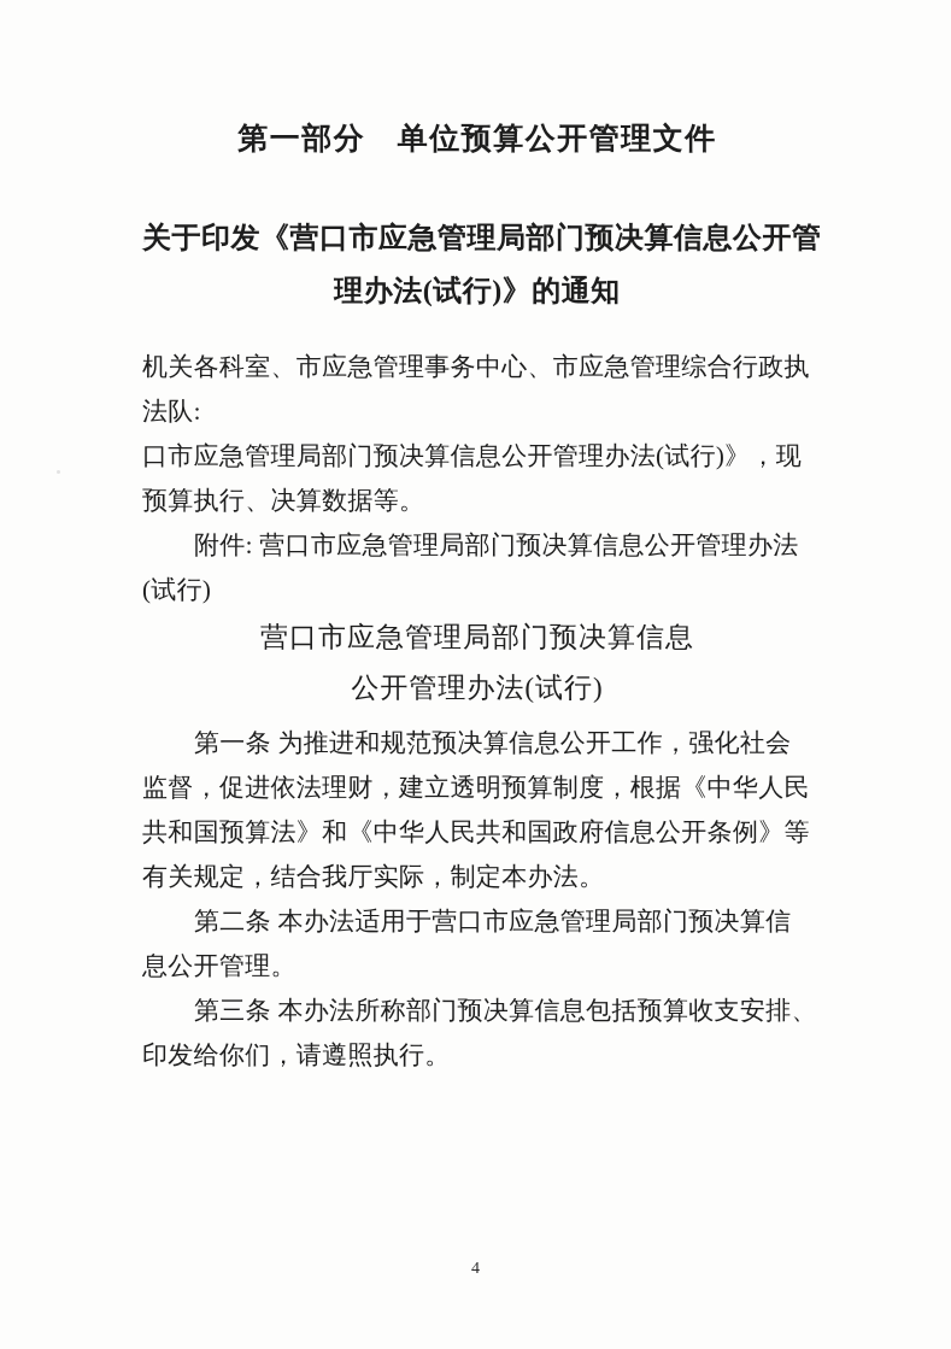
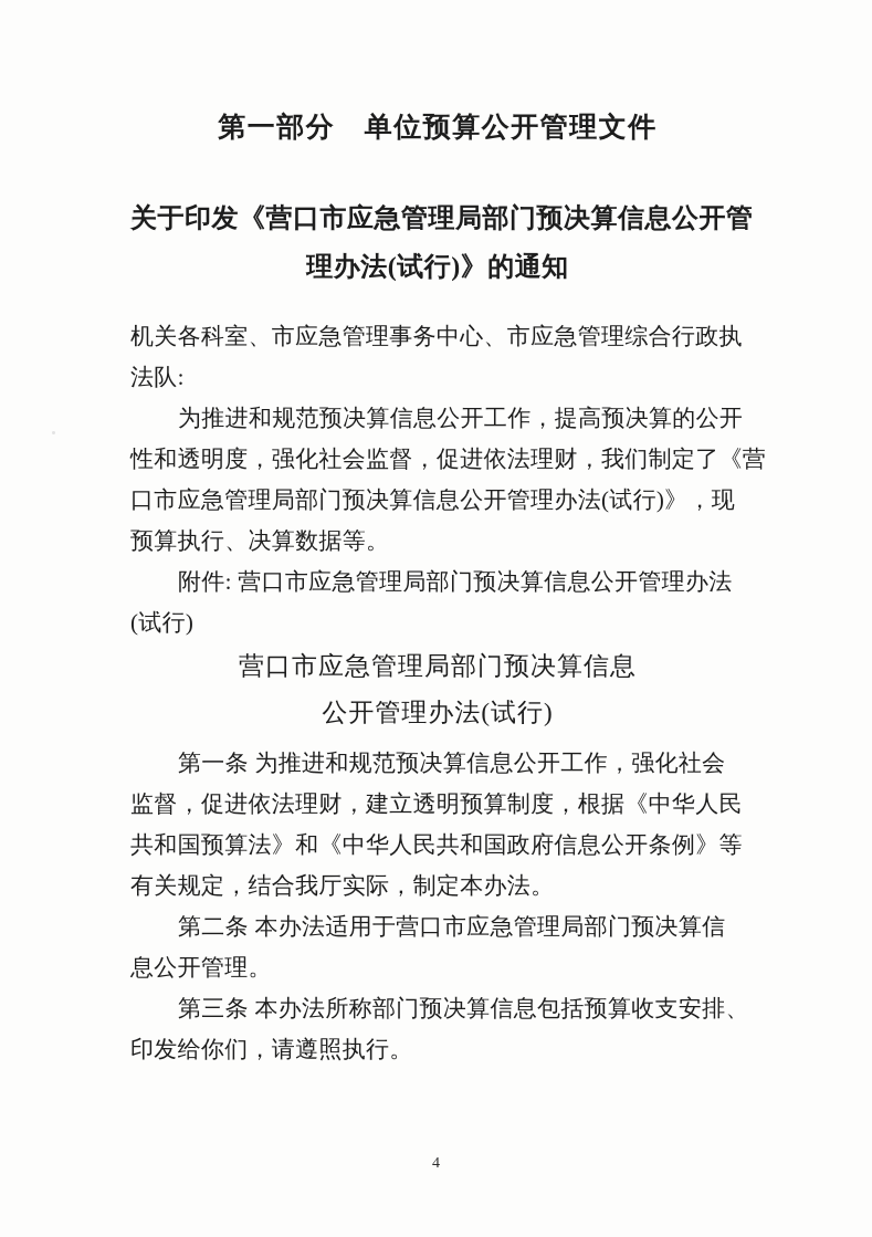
  第一部分 单位预算公开管理文件
  关于印发《营口市应急管理局部门预决算信息公开管
  理办法(试行)》的通知
  机关各科室、市应急管理事务中心、市应急管理综合行政执
  法队:
+ 为推进和规范预决算信息公开工作，提高预决算的公开
+ 性和透明度，强化社会监督，促进依法理财，我们制定了《营
  口市应急管理局部门预决算信息公开管理办法(试行)》，现
  预算执行、决算数据等。
  附件: 营口市应急管理局部门预决算信息公开管理办法
  (试行)
  营口市应急管理局部门预决算信息
  公开管理办法(试行)
  第一条 为推进和规范预决算信息公开工作，强化社会
  监督，促进依法理财，建立透明预算制度，根据《中华人民
  共和国预算法》和《中华人民共和国政府信息公开条例》等
  有关规定，结合我厅实际，制定本办法。
  第二条 本办法适用于营口市应急管理局部门预决算信
  息公开管理。
  第三条 本办法所称部门预决算信息包括预算收支安排、
  印发给你们，请遵照执行。
  4
